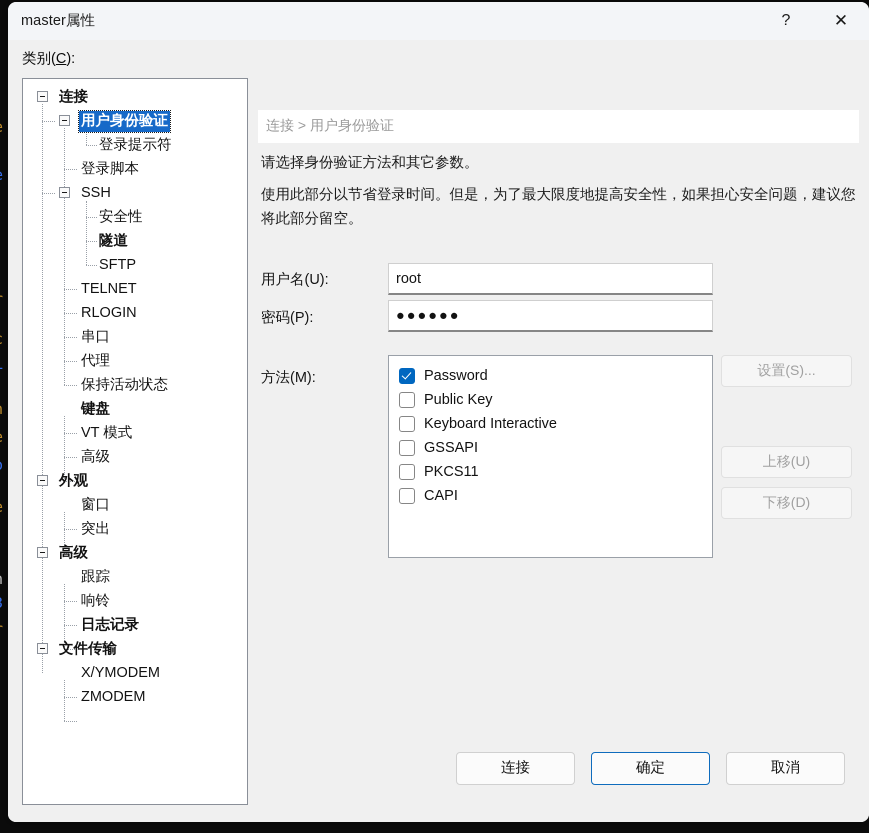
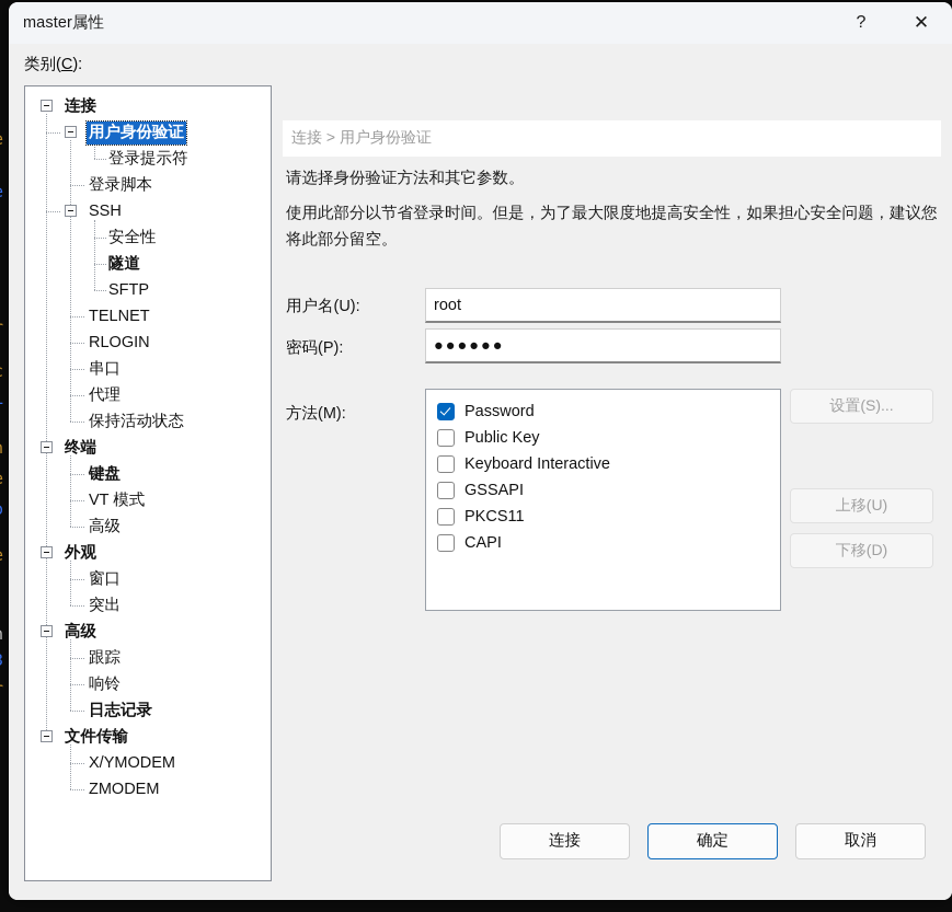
  master属性
  ?
  ✕
  类别(C):
  连接
  用户身份验证
  登录提示符
  登录脚本
  SSH
  安全性
  隧道
  SFTP
  TELNET
  RLOGIN
  串口
  代理
  保持活动状态
+ 终端
  键盘
  VT 模式
  高级
  外观
  窗口
  突出
  高级
  跟踪
  响铃
  日志记录
  文件传输
  X/YMODEM
  ZMODEM
  连接 > 用户身份验证
  请选择身份验证方法和其它参数。
  使用此部分以节省登录时间。但是，为了最大限度地提高安全性，如果担心安全问题，建议您将此部分留空。
  用户名(U):
  root
  密码(P):
  ●●●●●●
  方法(M):
  Password
  Public Key
  Keyboard Interactive
  GSSAPI
  PKCS11
  CAPI
  设置(S)...
  上移(U)
  下移(D)
  连接
  确定
  取消
